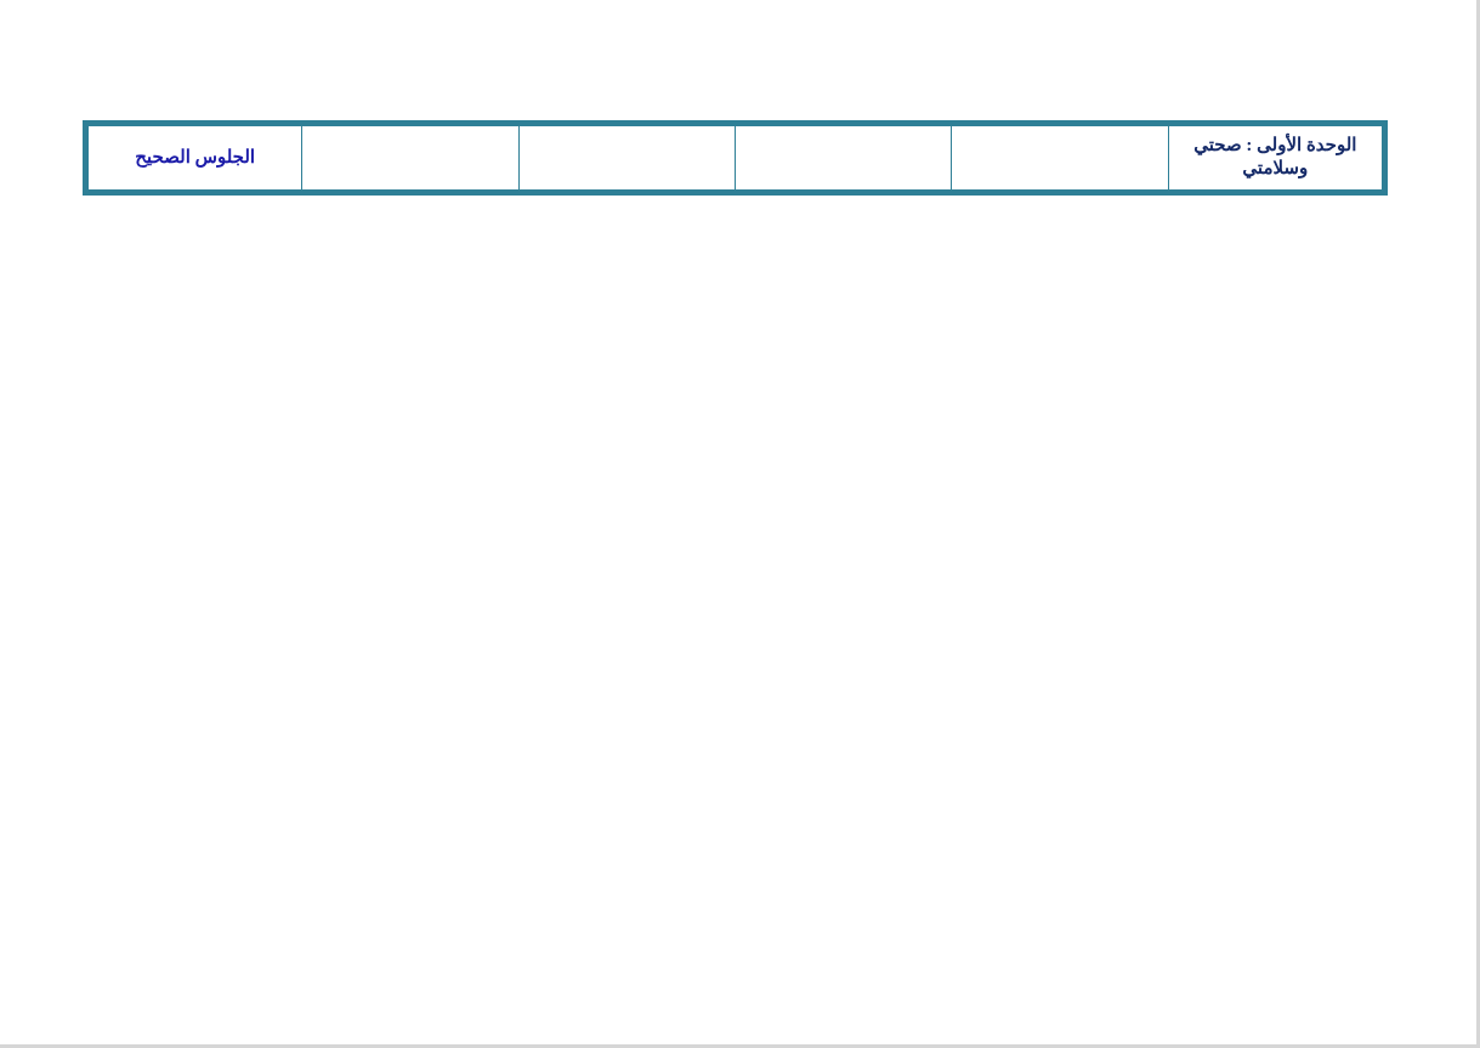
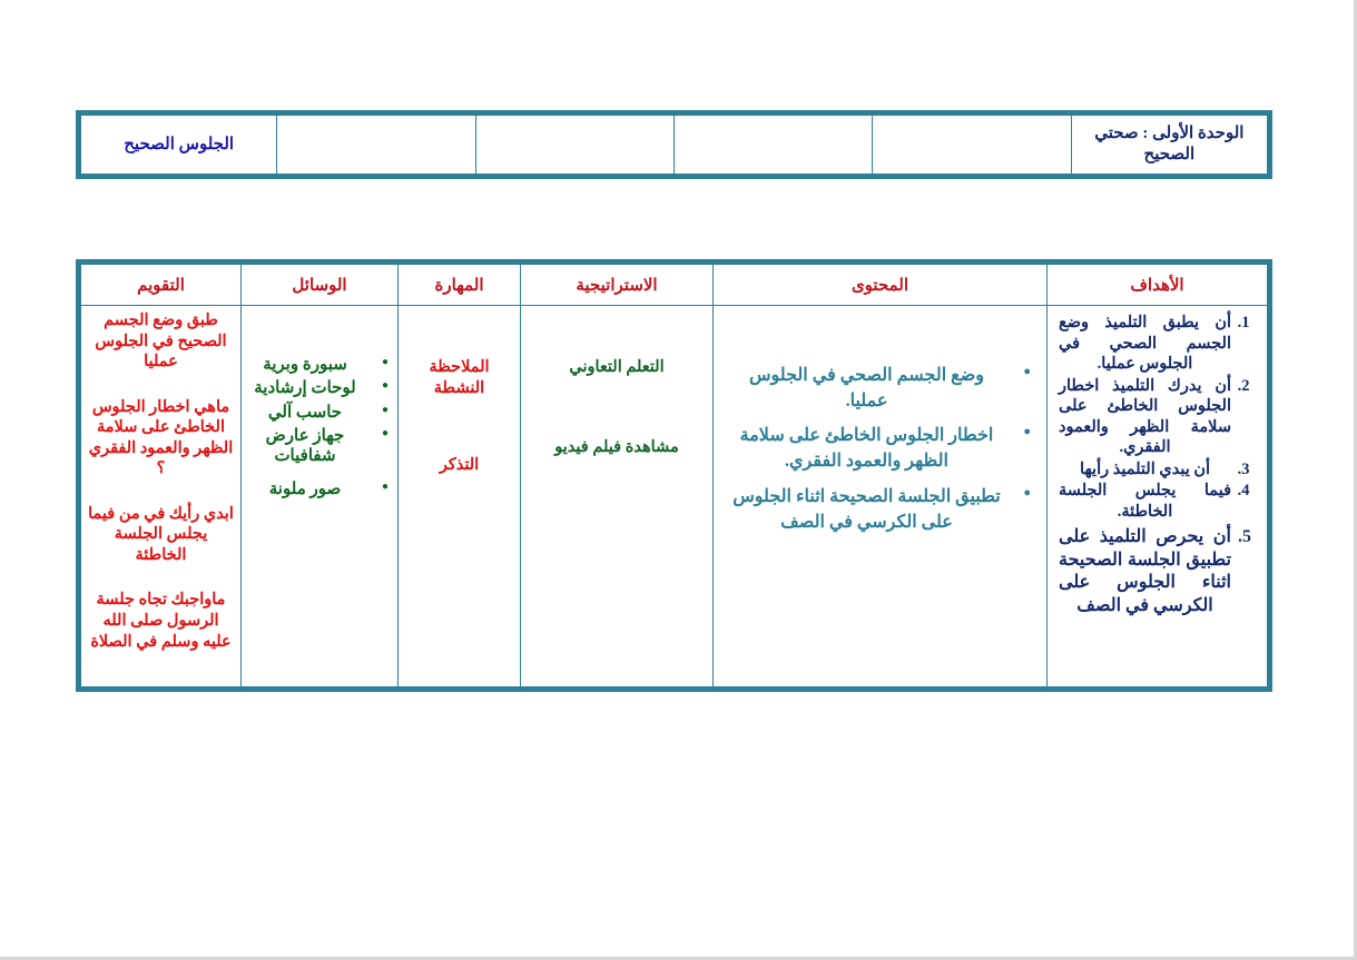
- الوحدة الأولى : صحتي وسلامتي					الجلوس الصحيح
+ الوحدة الأولى : صحتي الصحيح					الجلوس الصحيح
+ الأهداف	المحتوى	الاستراتيجية	المهارة	الوسائل	التقويم
+ أن يطبق التلميذ وضع الجسم الصحي في الجلوس عمليا. أن يدرك التلميذ اخطار الجلوس الخاطئ على سلامة الظهر والعمود الفقري. أن يبدي التلميذ رأيها فيما يجلس الجلسة الخاطئة. أن يحرص التلميذ على تطبيق الجلسة الصحيحة اثناء الجلوس على الكرسي في الصف	وضع الجسم الصحي في الجلوس عمليا. اخطار الجلوس الخاطئ على سلامة الظهر والعمود الفقري. تطبيق الجلسة الصحيحة اثناء الجلوس على الكرسي في الصف	التعلم التعاوني مشاهدة فيلم فيديو	الملاحظة النشطة التذكر	سبورة وبرية لوحات إرشادية حاسب آلي جهاز عارض شفافيات صور ملونة	طبق وضع الجسم الصحيح في الجلوس عمليا ماهي اخطار الجلوس الخاطئ على سلامة الظهر والعمود الفقري ؟ ابدي رأيك في من فيما يجلس الجلسة الخاطئة ماواجبك تجاه جلسة الرسول صلى الله عليه وسلم في الصلاة
